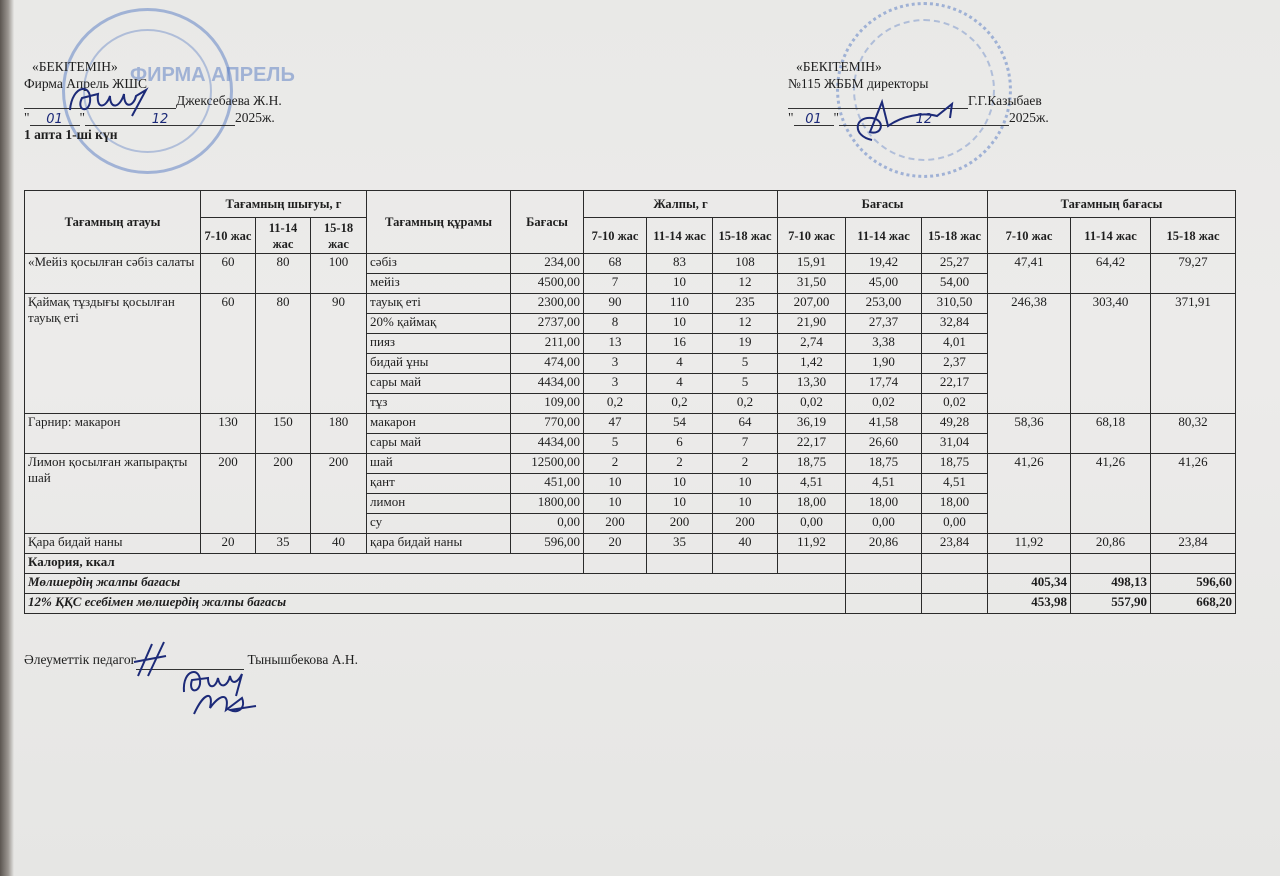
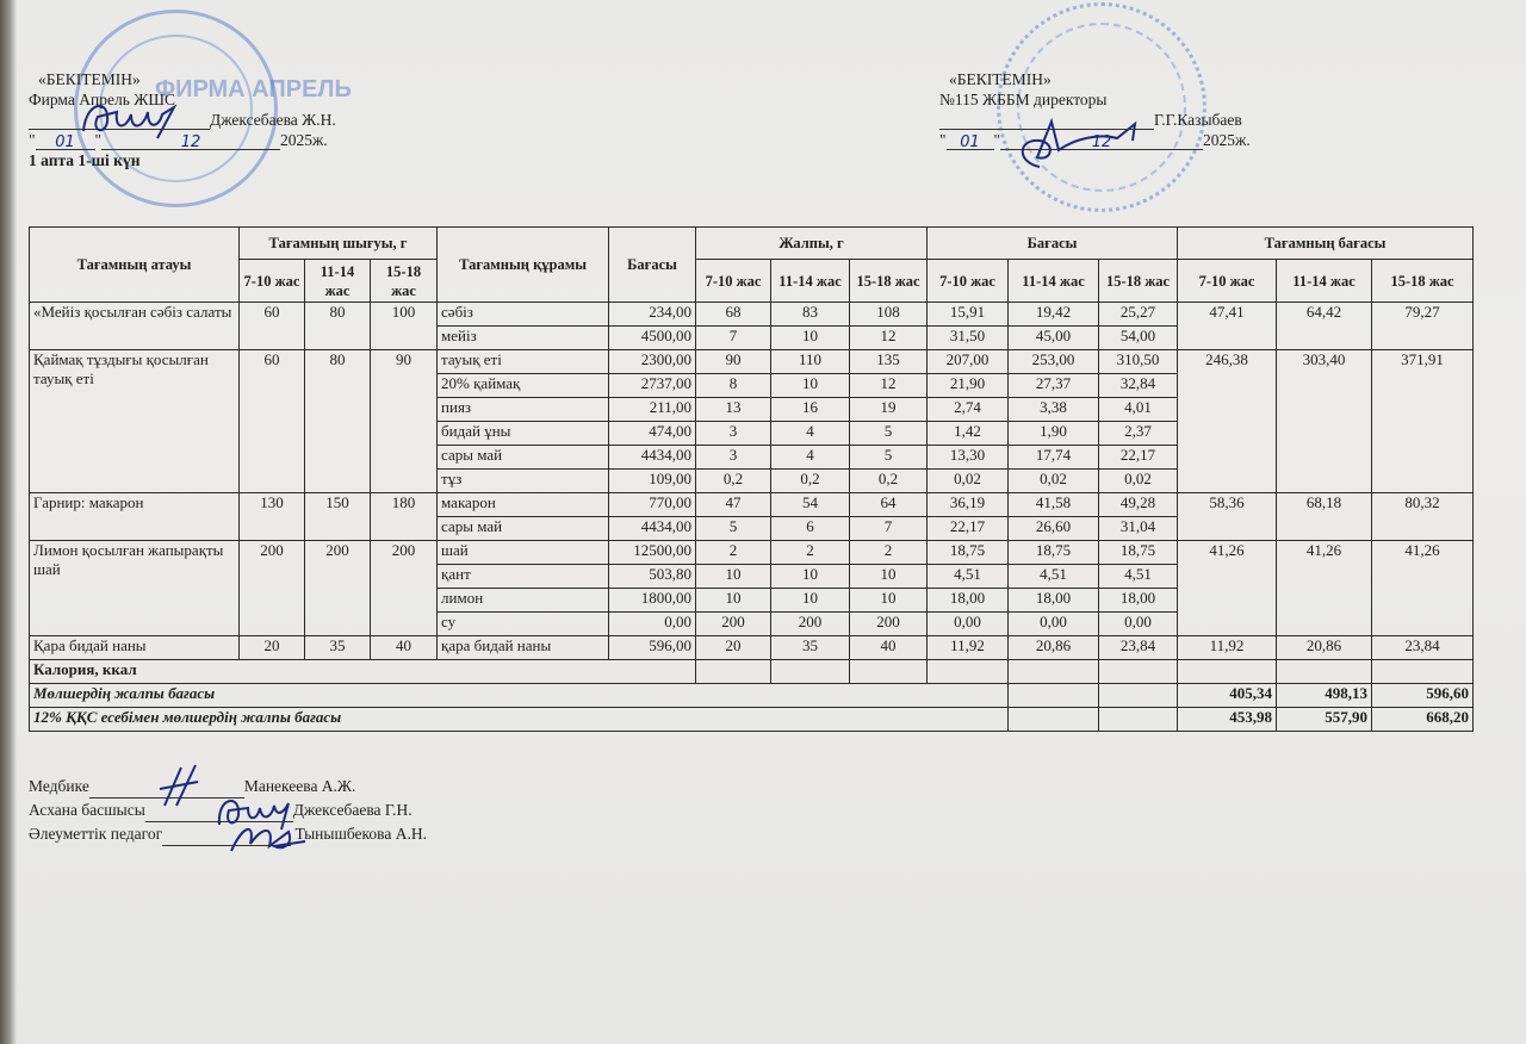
  ФИРМА АПРЕЛЬ
  «БЕКІТЕМІН»
  Фирма Апрель ЖШС
  Джексебаева Ж.Н.
  " 01 " 12 2025ж.
  1 апта 1-ші күн
  «БЕКІТЕМІН»
  №115 ЖББМ директоры
  Г.Г.Казыбаев
  " 01 " 12 2025ж.
  Тағамның атауы	Тағамның шығуы, г	Тағамның құрамы	Бағасы	Жалпы, г	Бағасы	Тағамның бағасы
  7-10 жас	11-14 жас	15-18 жас	7-10 жас	11-14 жас	15-18 жас	7-10 жас	11-14 жас	15-18 жас	7-10 жас	11-14 жас	15-18 жас
  «Мейіз қосылған сәбіз салаты	60	80	100	сәбіз	234,00	68	83	108	15,91	19,42	25,27	47,41	64,42	79,27
  мейіз	4500,00	7	10	12	31,50	45,00	54,00
- Қаймақ тұздығы қосылған тауық еті	60	80	90	тауық еті	2300,00	90	110	235	207,00	253,00	310,50	246,38	303,40	371,91
+ Қаймақ тұздығы қосылған тауық еті	60	80	90	тауық еті	2300,00	90	110	135	207,00	253,00	310,50	246,38	303,40	371,91
  20% қаймақ	2737,00	8	10	12	21,90	27,37	32,84
  пияз	211,00	13	16	19	2,74	3,38	4,01
  бидай ұны	474,00	3	4	5	1,42	1,90	2,37
  сары май	4434,00	3	4	5	13,30	17,74	22,17
  тұз	109,00	0,2	0,2	0,2	0,02	0,02	0,02
  Гарнир: макарон	130	150	180	макарон	770,00	47	54	64	36,19	41,58	49,28	58,36	68,18	80,32
  сары май	4434,00	5	6	7	22,17	26,60	31,04
  Лимон қосылған жапырақты шай	200	200	200	шай	12500,00	2	2	2	18,75	18,75	18,75	41,26	41,26	41,26
- қант	451,00	10	10	10	4,51	4,51	4,51
+ қант	503,80	10	10	10	4,51	4,51	4,51
  лимон	1800,00	10	10	10	18,00	18,00	18,00
  су	0,00	200	200	200	0,00	0,00	0,00
  Қара бидай наны	20	35	40	қара бидай наны	596,00	20	35	40	11,92	20,86	23,84	11,92	20,86	23,84
  Калория, ккал
  Мөлшердің жалпы бағасы			405,34	498,13	596,60
  12% ҚҚС есебімен мөлшердің жалпы бағасы			453,98	557,90	668,20
+ Медбике Манекеева А.Ж.
+ Асхана басшысы Джексебаева Г.Н.
  Әлеуметтік педагог Тынышбекова А.Н.
